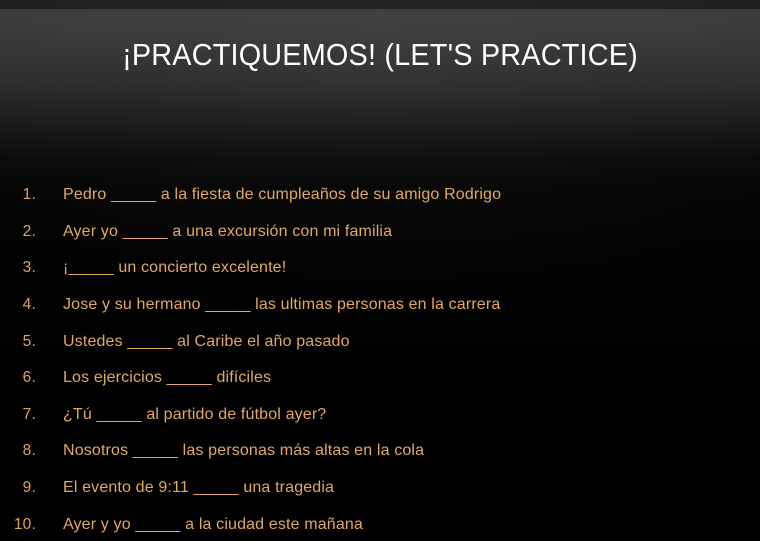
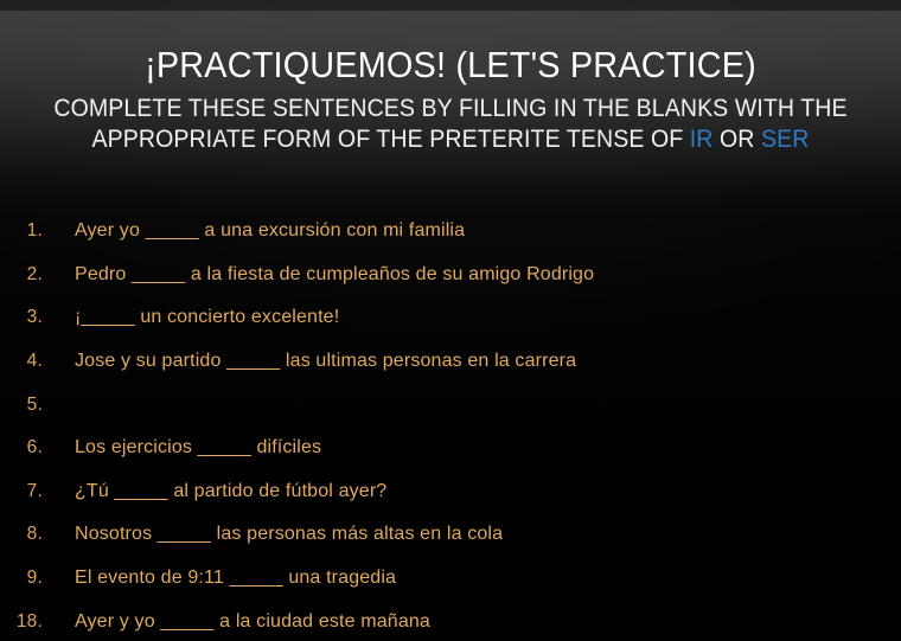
  ¡PRACTIQUEMOS! (LET'S PRACTICE)
+ COMPLETE THESE SENTENCES BY FILLING IN THE BLANKS WITH THE
+ APPROPRIATE FORM OF THE PRETERITE TENSE OF IR OR SER
  1.
- Pedro _____ a la fiesta de cumpleaños de su amigo Rodrigo
+ Ayer yo _____ a una excursión con mi familia
  2.
- Ayer yo _____ a una excursión con mi familia
+ Pedro _____ a la fiesta de cumpleaños de su amigo Rodrigo
  3.
  ¡_____ un concierto excelente!
  4.
- Jose y su hermano _____ las ultimas personas en la carrera
+ Jose y su partido _____ las ultimas personas en la carrera
  5.
- Ustedes _____ al Caribe el año pasado
  6.
  Los ejercicios _____ difíciles
  7.
  ¿Tú _____ al partido de fútbol ayer?
  8.
  Nosotros _____ las personas más altas en la cola
  9.
  El evento de 9:11 _____ una tragedia
- 10.
+ 18.
  Ayer y yo _____ a la ciudad este mañana
